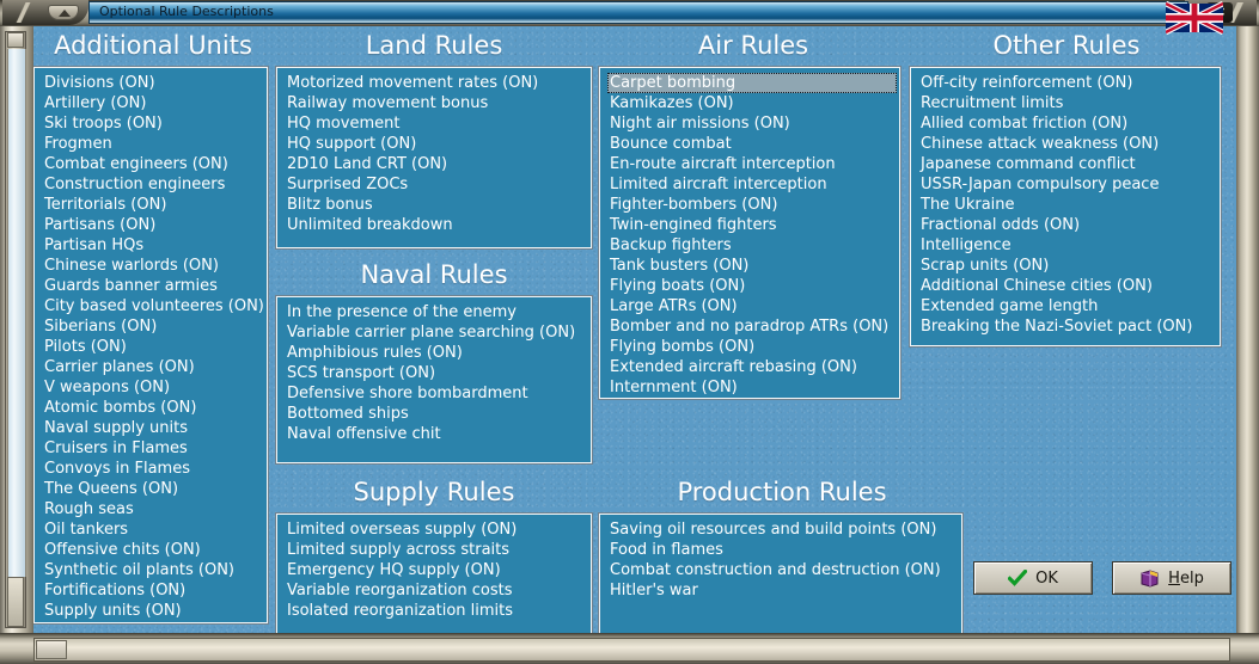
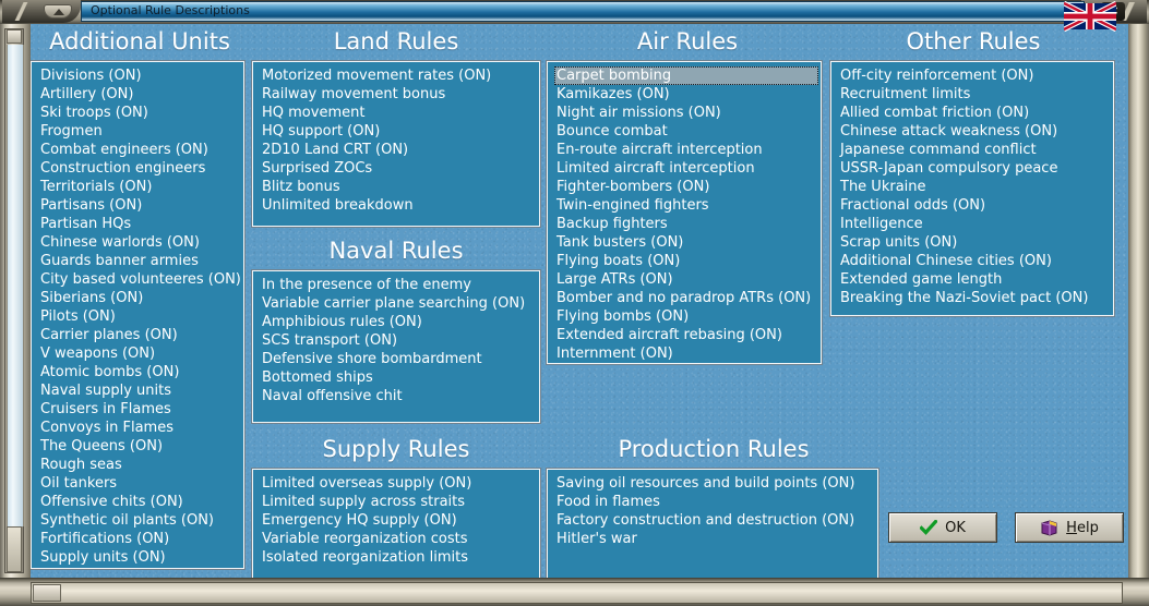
  Optional Rule Descriptions
  Additional Units
  Divisions (ON)
  Artillery (ON)
  Ski troops (ON)
  Frogmen
  Combat engineers (ON)
  Construction engineers
  Territorials (ON)
  Partisans (ON)
  Partisan HQs
  Chinese warlords (ON)
  Guards banner armies
  City based volunteeres (ON)
  Siberians (ON)
  Pilots (ON)
  Carrier planes (ON)
  V weapons (ON)
  Atomic bombs (ON)
  Naval supply units
  Cruisers in Flames
  Convoys in Flames
  The Queens (ON)
  Rough seas
  Oil tankers
  Offensive chits (ON)
  Synthetic oil plants (ON)
  Fortifications (ON)
  Supply units (ON)
  Land Rules
  Motorized movement rates (ON)
  Railway movement bonus
  HQ movement
  HQ support (ON)
  2D10 Land CRT (ON)
  Surprised ZOCs
  Blitz bonus
  Unlimited breakdown
  Naval Rules
  In the presence of the enemy
  Variable carrier plane searching (ON)
  Amphibious rules (ON)
  SCS transport (ON)
  Defensive shore bombardment
  Bottomed ships
  Naval offensive chit
  Air Rules
  Carpet bombing
  Kamikazes (ON)
  Night air missions (ON)
  Bounce combat
  En-route aircraft interception
  Limited aircraft interception
  Fighter-bombers (ON)
  Twin-engined fighters
  Backup fighters
  Tank busters (ON)
  Flying boats (ON)
  Large ATRs (ON)
  Bomber and no paradrop ATRs (ON)
  Flying bombs (ON)
  Extended aircraft rebasing (ON)
  Internment (ON)
  Other Rules
  Off-city reinforcement (ON)
  Recruitment limits
  Allied combat friction (ON)
  Chinese attack weakness (ON)
  Japanese command conflict
  USSR-Japan compulsory peace
  The Ukraine
  Fractional odds (ON)
  Intelligence
  Scrap units (ON)
  Additional Chinese cities (ON)
  Extended game length
  Breaking the Nazi-Soviet pact (ON)
  Supply Rules
  Limited overseas supply (ON)
  Limited supply across straits
  Emergency HQ supply (ON)
  Variable reorganization costs
  Isolated reorganization limits
  Production Rules
  Saving oil resources and build points (ON)
  Food in flames
- Combat construction and destruction (ON)
+ Factory construction and destruction (ON)
  Hitler's war
  OK
  Help
